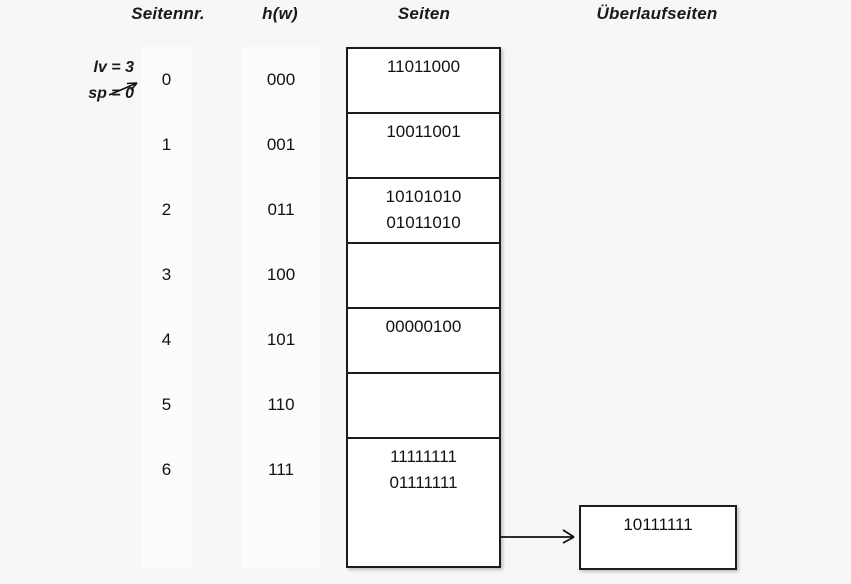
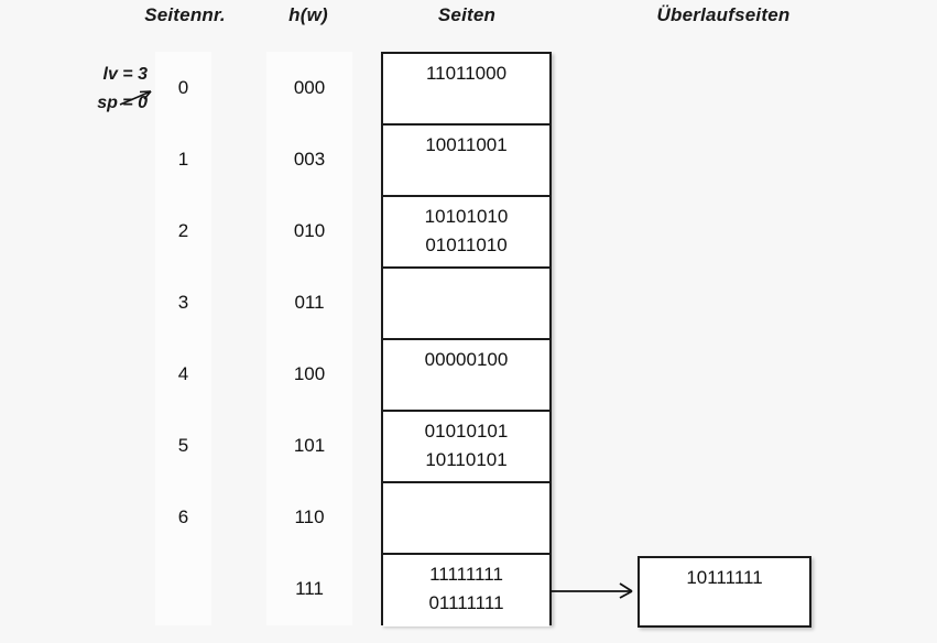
  Seitennr.
  h(w)
  Seiten
  Überlaufseiten
  lv = 3
  sp = 0
  0
  1
  2
  3
  4
  5
  6
  000
- 001
+ 003
+ 010
  011
  100
  101
  110
  111
  11011000
  10011001
  10101010
  01011010
  00000100
+ 01010101
+ 10110101
  11111111
  01111111
  10111111
